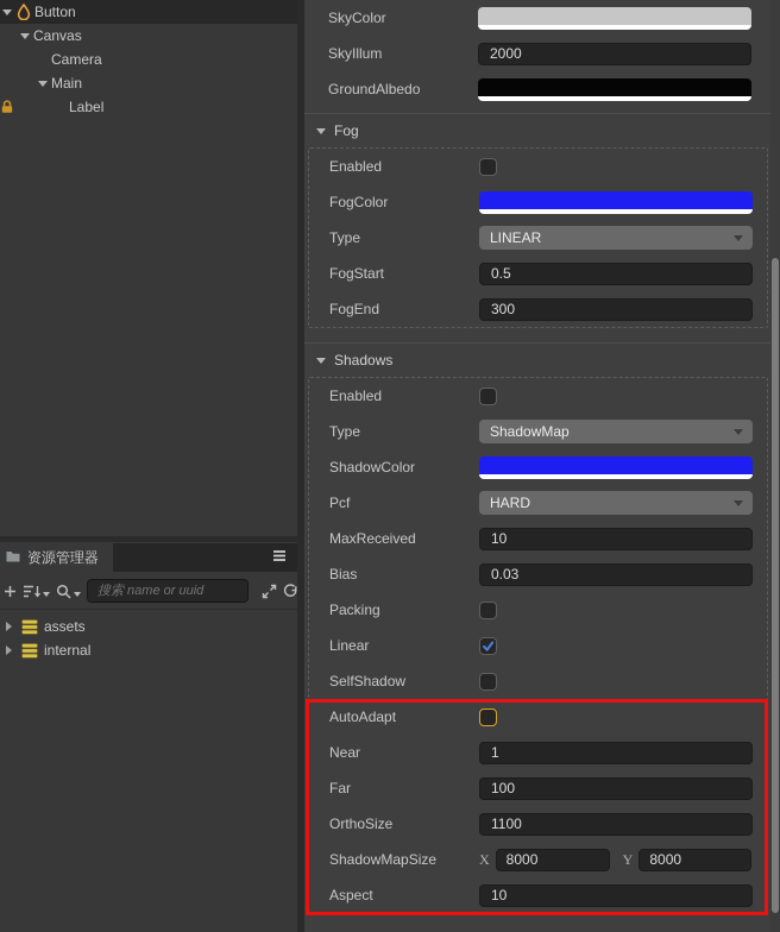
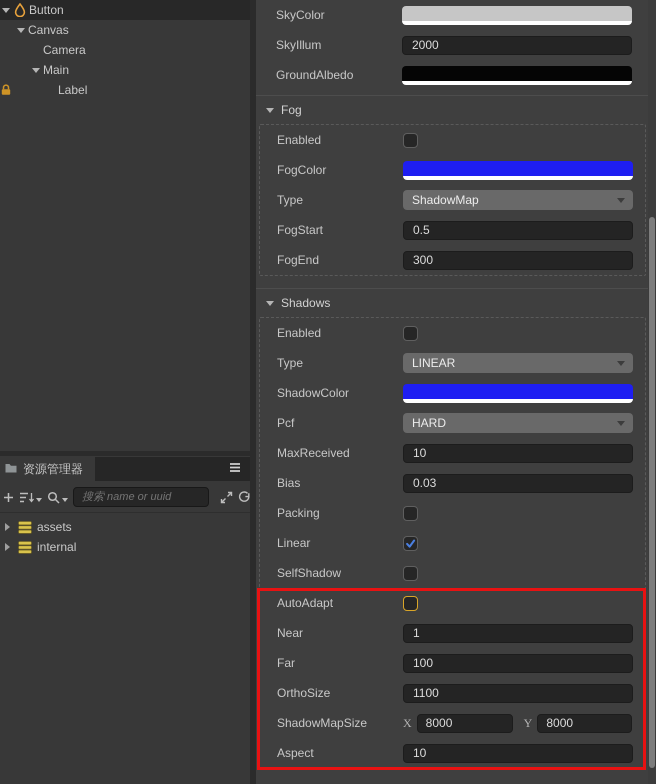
  Button
  Canvas
  Camera
  Main
  Label
  资源管理器
  搜索 name or uuid
  assets
  internal
  SkyColor
  SkyIllum
  2000
  GroundAlbedo
  Fog
  Enabled
  FogColor
  Type
- LINEAR
+ ShadowMap
  FogStart
  0.5
  FogEnd
  300
  Shadows
  Enabled
  Type
- ShadowMap
+ LINEAR
  ShadowColor
  Pcf
  HARD
  MaxReceived
  10
  Bias
  0.03
  Packing
  Linear
  SelfShadow
  AutoAdapt
  Near
  1
  Far
  100
  OrthoSize
  1100
  ShadowMapSize
  X
  8000
  Y
  8000
  Aspect
  10
